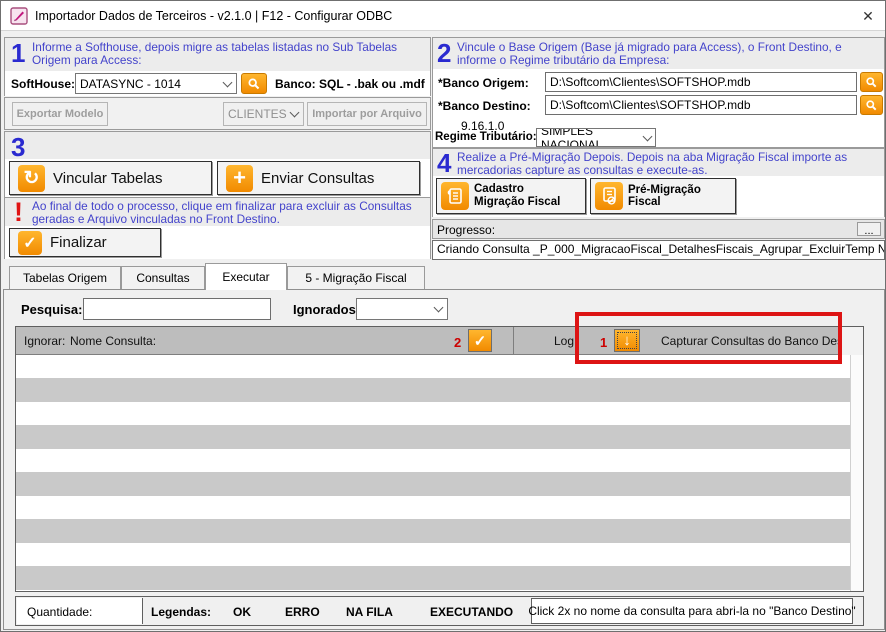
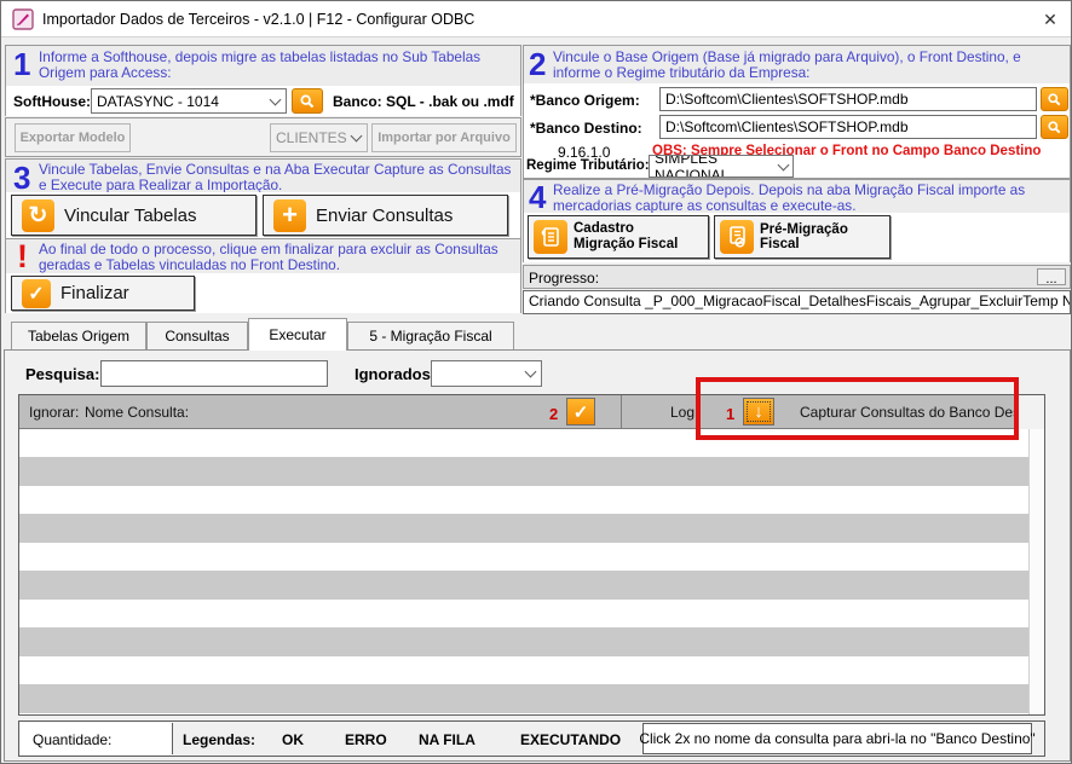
  Importador Dados de Terceiros - v2.1.0 | F12 - Configurar ODBC
  ✕
  1
  Informe a Softhouse, depois migre as tabelas listadas no Sub Tabelas Origem para Access:
  SoftHouse:
  DATASYNC - 1014
  Banco: SQL - .bak ou .mdf
  Exportar Modelo
  CLIENTES
  Importar por Arquivo
  3
+ Vincule Tabelas, Envie Consultas e na Aba Executar Capture as Consultas e Execute para Realizar a Importação.
  ↻
  Vincular Tabelas
  +
  Enviar Consultas
  !
- Ao final de todo o processo, clique em finalizar para excluir as Consultas geradas e Arquivo vinculadas no Front Destino.
+ Ao final de todo o processo, clique em finalizar para excluir as Consultas geradas e Tabelas vinculadas no Front Destino.
  ✓
  Finalizar
  2
- Vincule o Base Origem (Base já migrado para Access), o Front Destino, e informe o Regime tributário da Empresa:
+ Vincule o Base Origem (Base já migrado para Arquivo), o Front Destino, e informe o Regime tributário da Empresa:
  *Banco Origem:
  D:\Softcom\Clientes\SOFTSHOP.mdb
  *Banco Destino:
  D:\Softcom\Clientes\SOFTSHOP.mdb
  9.16.1.0
+ OBS: Sempre Selecionar o Front no Campo Banco Destino
  Regime Tributário:
  SIMPLES NACIONAL
  4
  Realize a Pré-Migração Depois. Depois na aba Migração Fiscal importe as mercadorias capture as consultas e execute-as.
  Cadastro
  Migração Fiscal
  Pré-Migração Fiscal
  Progresso:
  ...
  Criando Consulta _P_000_MigracaoFiscal_DetalhesFiscais_Agrupar_ExcluirTemp N
  Tabelas Origem
  Consultas
  Executar
  5 - Migração Fiscal
  Pesquisa:
  Ignorados
  Ignorar:
  Nome Consulta:
  2
  ✓
  Log:
  1
  ↓
  Capturar Consultas do Banco De
  Quantidade:
  Legendas:
  OK
  ERRO
  NA FILA
  EXECUTANDO
  Click 2x no nome da consulta para abri-la no "Banco Destino"
